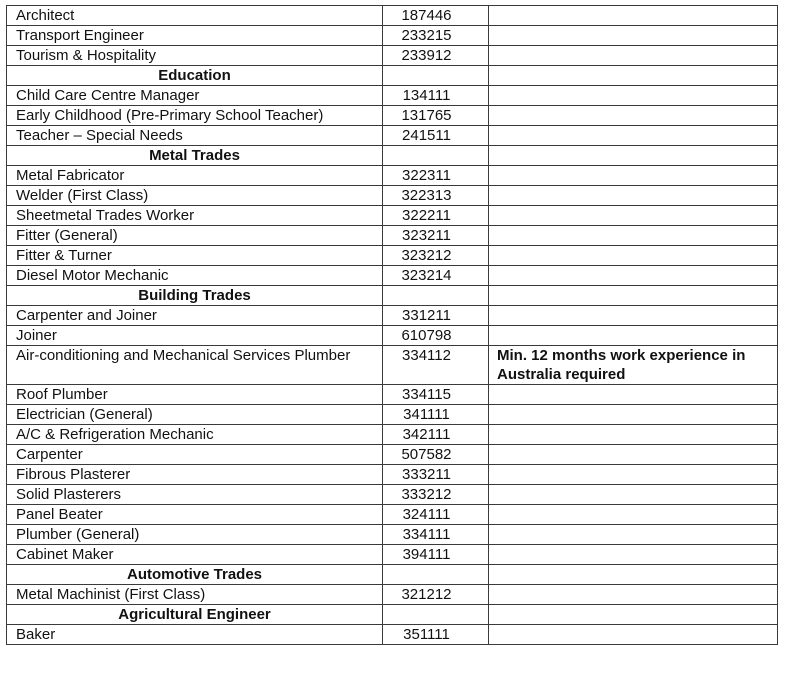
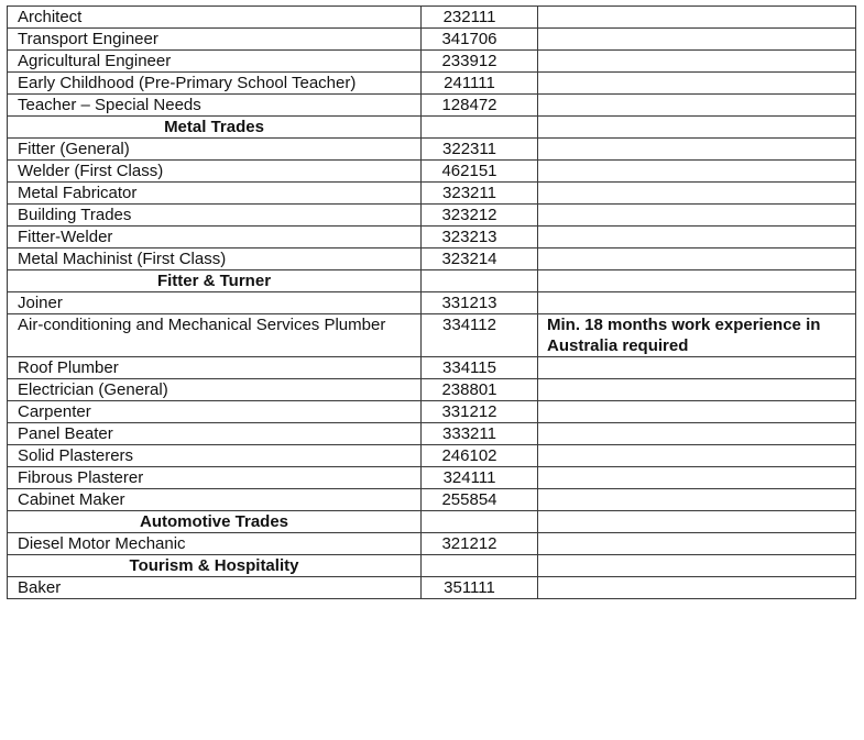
- Architect	187446
+ Architect	232111
- Transport Engineer	233215
+ Transport Engineer	341706
- Tourism & Hospitality	233912
+ Agricultural Engineer	233912
- Education
- Child Care Centre Manager	134111
- Early Childhood (Pre-Primary School Teacher)	131765
+ Early Childhood (Pre-Primary School Teacher)	241111
- Teacher – Special Needs	241511
+ Teacher – Special Needs	128472
  Metal Trades
- Metal Fabricator	322311
+ Fitter (General)	322311
- Welder (First Class)	322313
+ Welder (First Class)	462151
- Sheetmetal Trades Worker	322211
- Fitter (General)	323211
+ Metal Fabricator	323211
- Fitter & Turner	323212
+ Building Trades	323212
+ Fitter-Welder	323213
- Diesel Motor Mechanic	323214
+ Metal Machinist (First Class)	323214
- Building Trades
+ Fitter & Turner
- Carpenter and Joiner	331211
- Joiner	610798
+ Joiner	331213
- Air-conditioning and Mechanical Services Plumber	334112	Min. 12 months work experience in Australia required
+ Air-conditioning and Mechanical Services Plumber	334112	Min. 18 months work experience in Australia required
  Roof Plumber	334115
- Electrician (General)	341111
+ Electrician (General)	238801
- A/C & Refrigeration Mechanic	342111
- Carpenter	507582
+ Carpenter	331212
- Fibrous Plasterer	333211
+ Panel Beater	333211
- Solid Plasterers	333212
+ Solid Plasterers	246102
- Panel Beater	324111
+ Fibrous Plasterer	324111
- Plumber (General)	334111
- Cabinet Maker	394111
+ Cabinet Maker	255854
  Automotive Trades
- Metal Machinist (First Class)	321212
+ Diesel Motor Mechanic	321212
- Agricultural Engineer
+ Tourism & Hospitality
  Baker	351111
